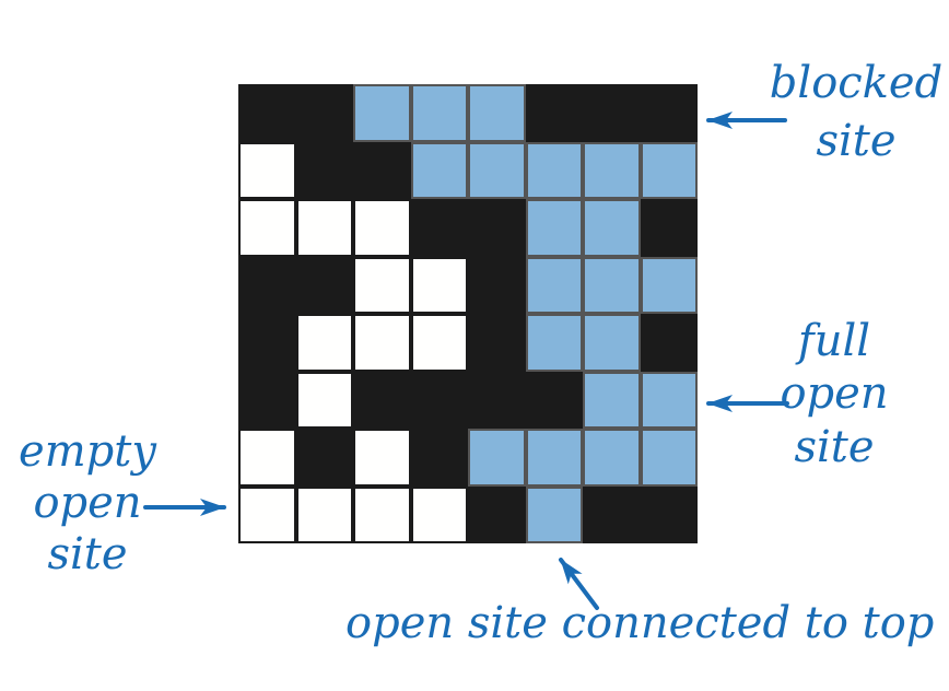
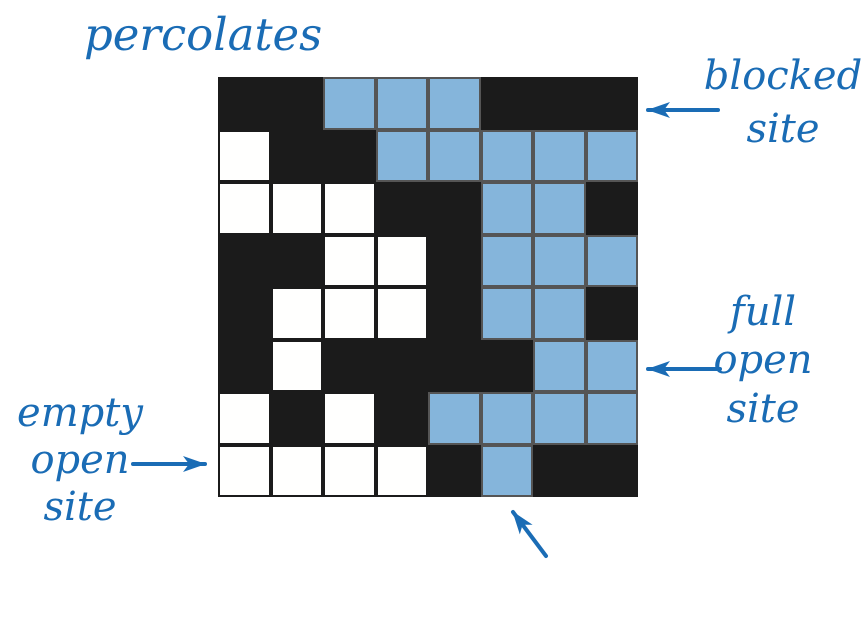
+ percolates
  blocked
  site
  full
  open
  site
  empty
  open
  site
- open site connected to top
